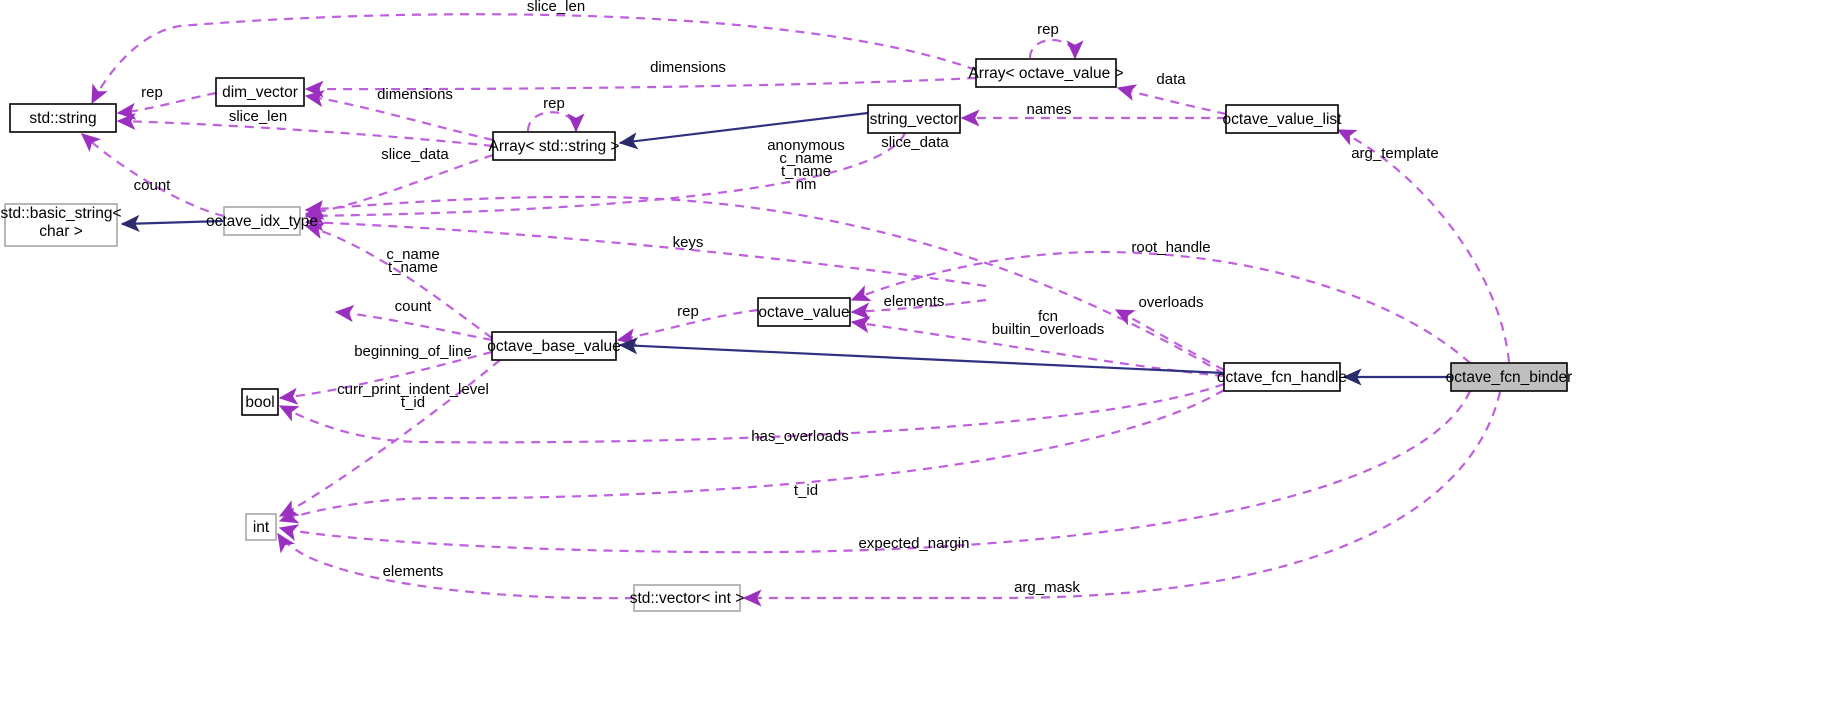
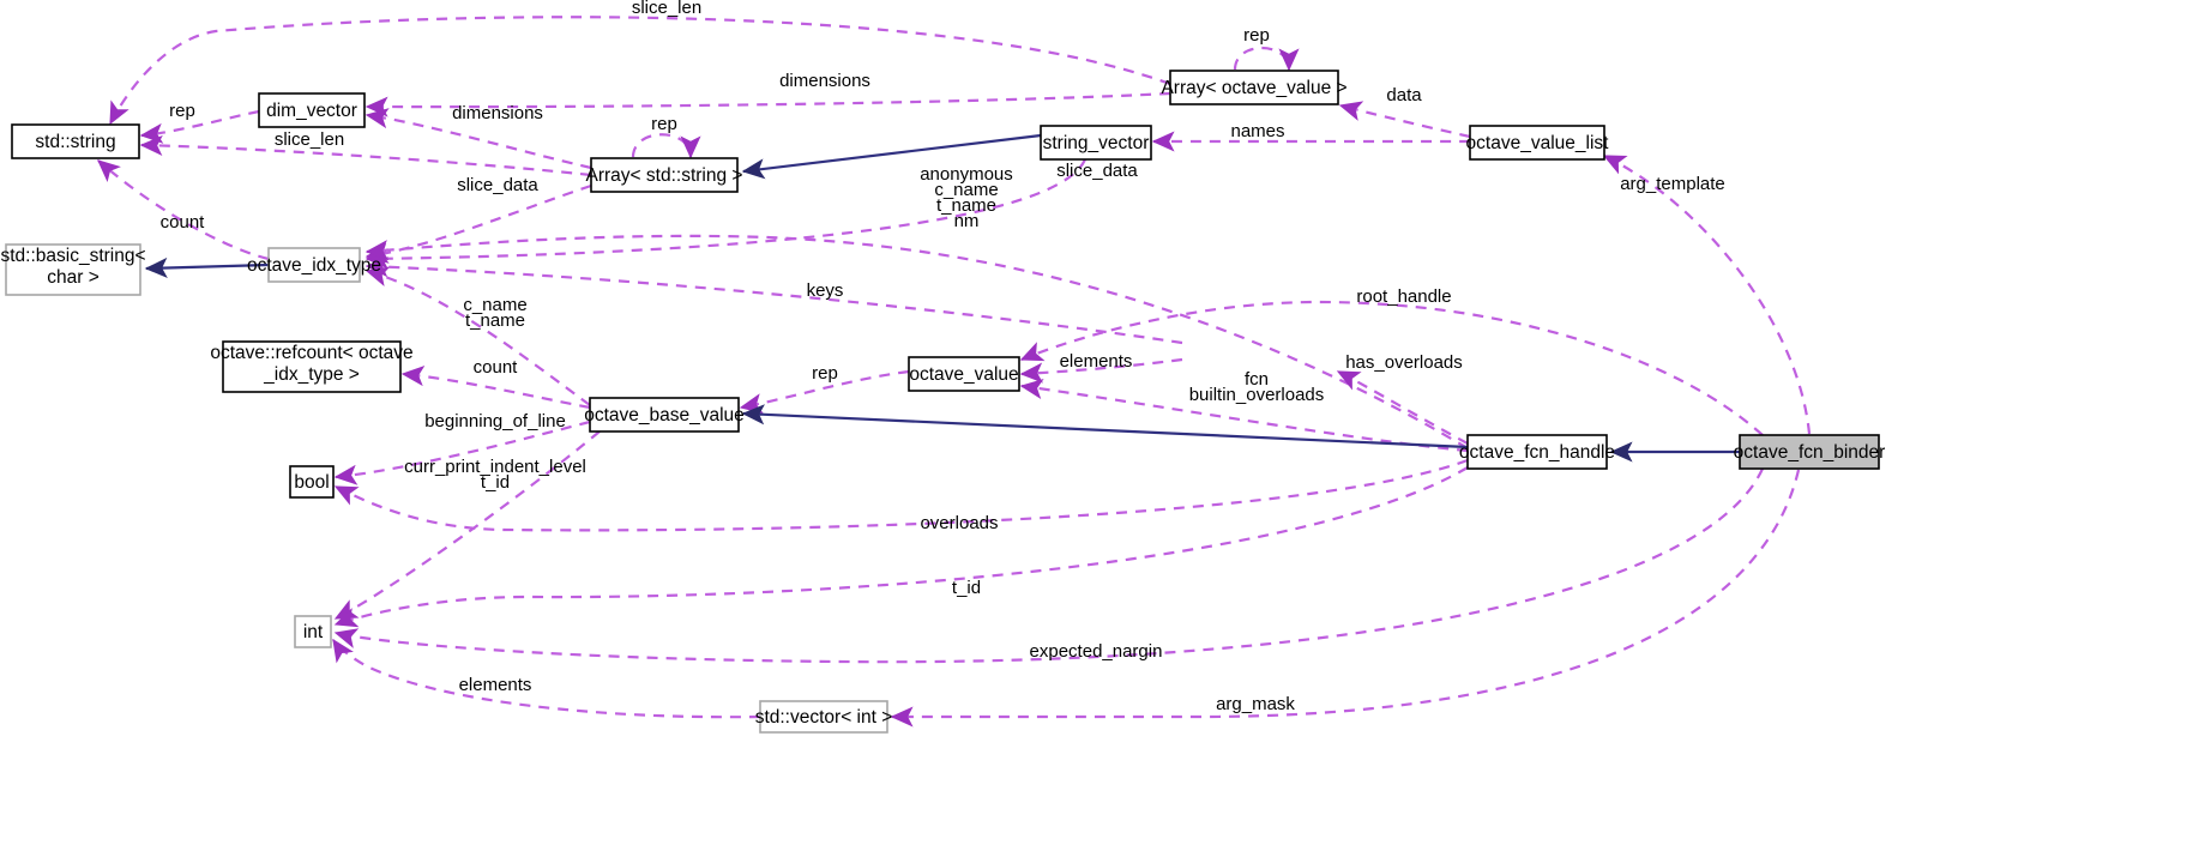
  std::string
  dim_vector
  std::basic_string<
  char >
  octave_idx_type
  Array< std::string >
  string_vector
  Array< octave_value >
  octave_value_list
+ octave::refcount< octave
+ _idx_type >
  octave_value
  octave_base_value
  octave_fcn_handle
  octave_fcn_binder
  bool
  int
  std::vector< int >
  slice_len
  rep
  dimensions
  data
  rep
  rep
  dimensions
  names
  slice_len
  slice_data
  anonymous
  c_name
  t_name
  nm
  slice_data
  arg_template
  count
  keys
  root_handle
  c_name
  t_name
  elements
- overloads
+ has_overloads
  rep
  count
  fcn
  builtin_overloads
  beginning_of_line
  curr_print_indent_level
  t_id
- has_overloads
+ overloads
  t_id
  expected_nargin
  elements
  arg_mask
